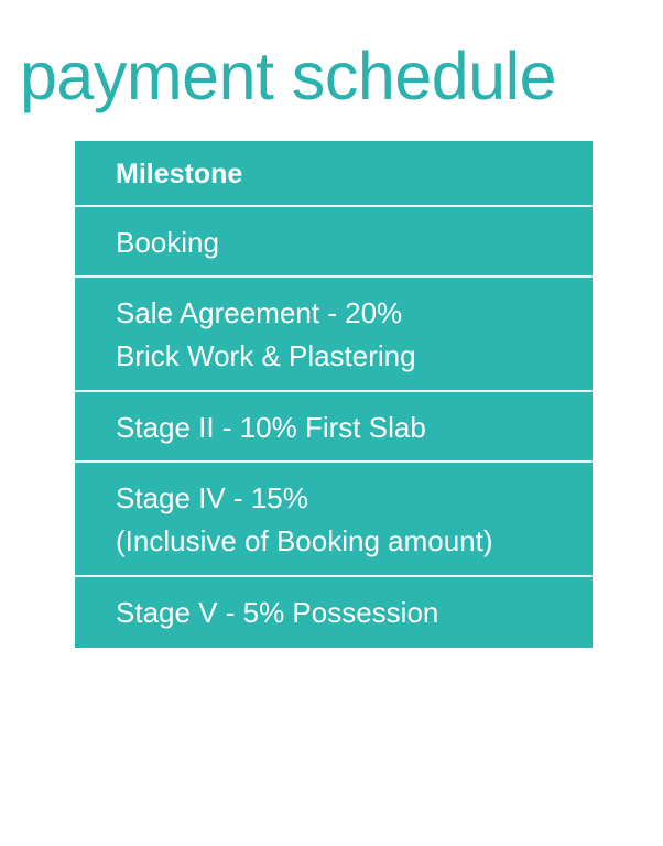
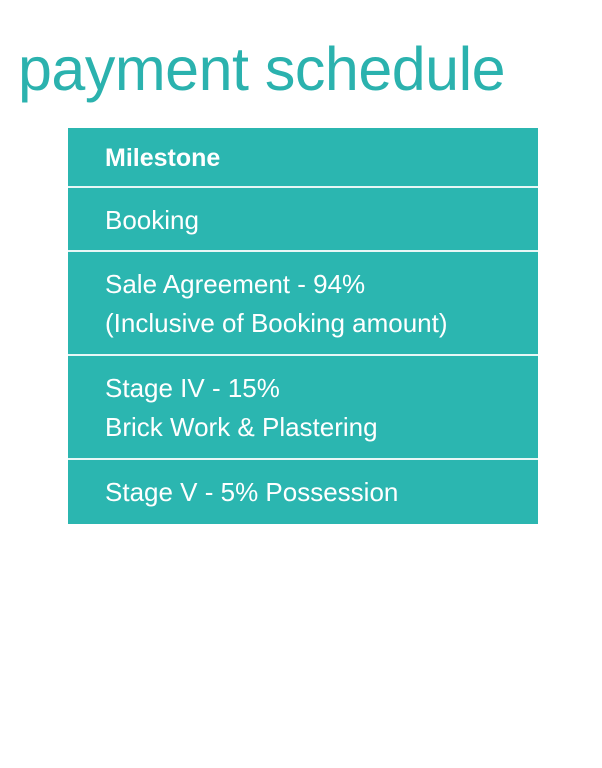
  payment schedule
  Milestone
  Booking
- Sale Agreement - 20%
+ Sale Agreement - 94%
- Brick Work & Plastering
+ (Inclusive of Booking amount)
- Stage II - 10% First Slab
  Stage IV - 15%
- (Inclusive of Booking amount)
+ Brick Work & Plastering
  Stage V - 5% Possession
